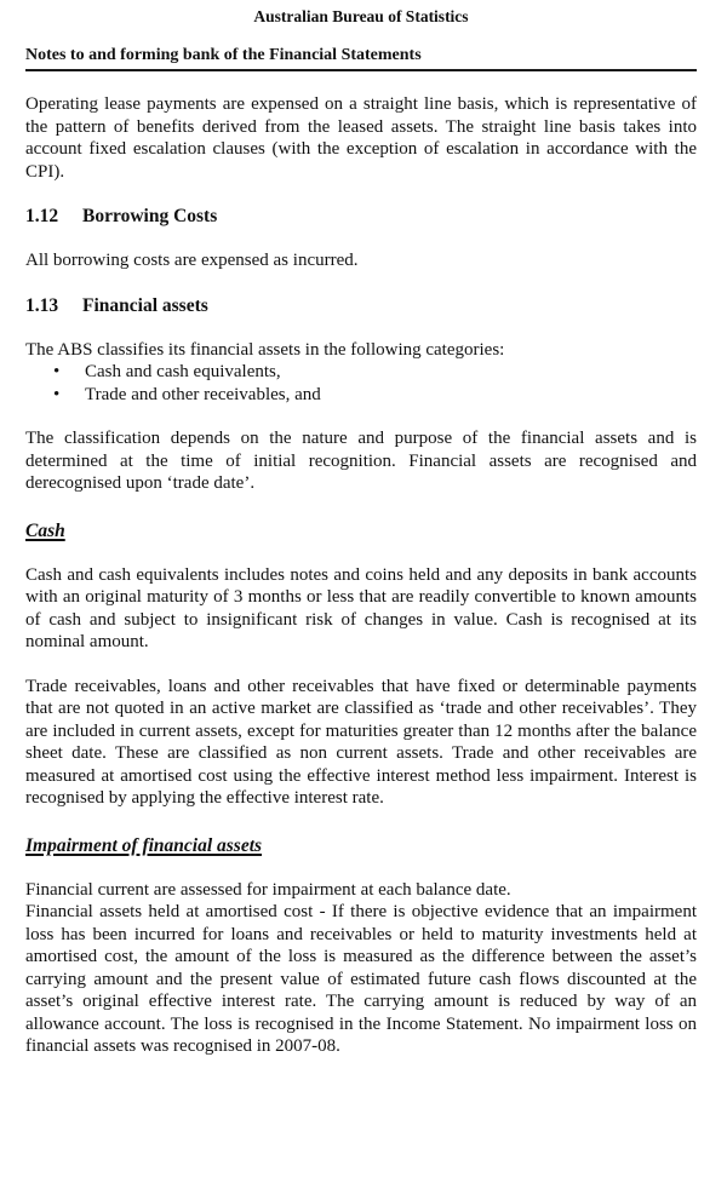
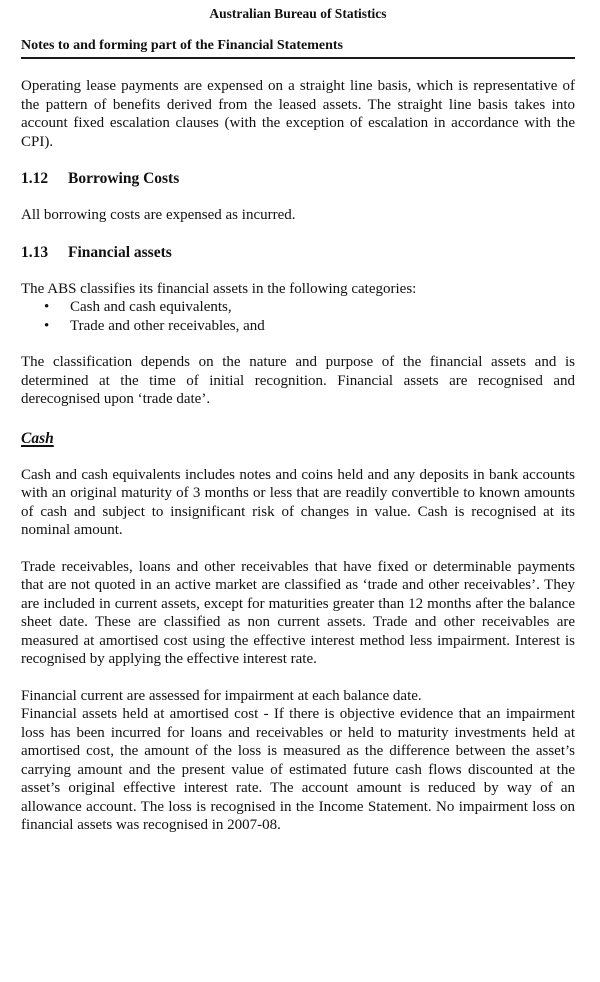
  Australian Bureau of Statistics
- Notes to and forming bank of the Financial Statements
+ Notes to and forming part of the Financial Statements
  Operating lease payments are expensed on a straight line basis, which is representative of the pattern of benefits derived from the leased assets. The straight line basis takes into account fixed escalation clauses (with the exception of escalation in accordance with the CPI).
  1.12 Borrowing Costs
  All borrowing costs are expensed as incurred.
  1.13 Financial assets
  The ABS classifies its financial assets in the following categories:
  •
  Cash and cash equivalents,
  •
  Trade and other receivables, and
  The classification depends on the nature and purpose of the financial assets and is determined at the time of initial recognition. Financial assets are recognised and derecognised upon ‘trade date’.
  Cash
  Cash and cash equivalents includes notes and coins held and any deposits in bank accounts with an original maturity of 3 months or less that are readily convertible to known amounts of cash and subject to insignificant risk of changes in value. Cash is recognised at its nominal amount.
  Trade receivables, loans and other receivables that have fixed or determinable payments that are not quoted in an active market are classified as ‘trade and other receivables’. They are included in current assets, except for maturities greater than 12 months after the balance sheet date. These are classified as non current assets. Trade and other receivables are measured at amortised cost using the effective interest method less impairment. Interest is recognised by applying the effective interest rate.
- Impairment of financial assets
  Financial current are assessed for impairment at each balance date.
- Financial assets held at amortised cost - If there is objective evidence that an impairment loss has been incurred for loans and receivables or held to maturity investments held at amortised cost, the amount of the loss is measured as the difference between the asset’s carrying amount and the present value of estimated future cash flows discounted at the asset’s original effective interest rate. The carrying amount is reduced by way of an allowance account. The loss is recognised in the Income Statement. No impairment loss on financial assets was recognised in 2007-08.
+ Financial assets held at amortised cost - If there is objective evidence that an impairment loss has been incurred for loans and receivables or held to maturity investments held at amortised cost, the amount of the loss is measured as the difference between the asset’s carrying amount and the present value of estimated future cash flows discounted at the asset’s original effective interest rate. The account amount is reduced by way of an allowance account. The loss is recognised in the Income Statement. No impairment loss on financial assets was recognised in 2007-08.
